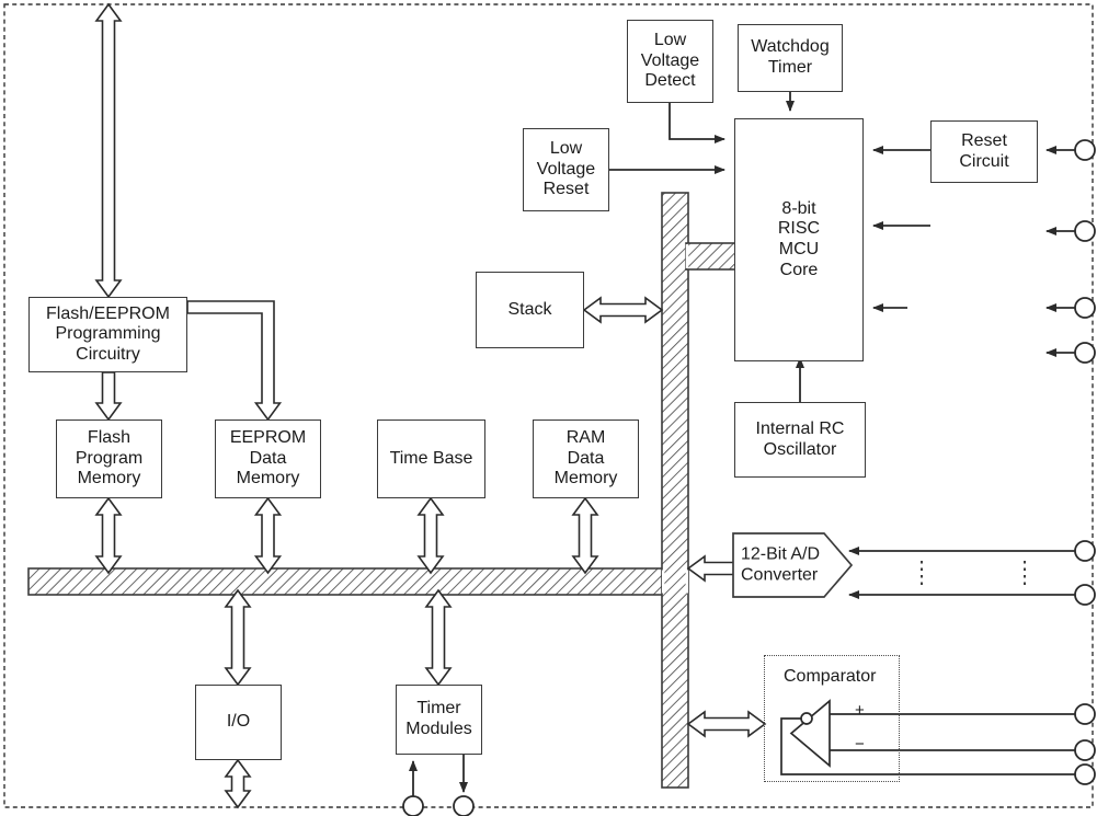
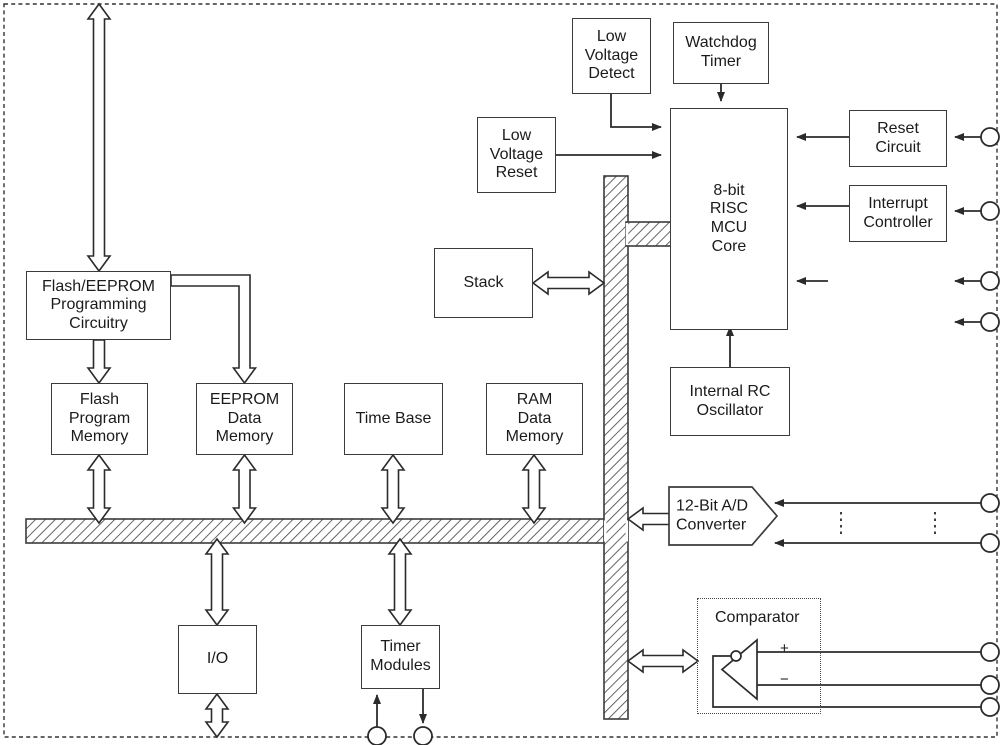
  Flash/EEPROM
  Programming
  Circuitry
  Flash
  Program
  Memory
  EEPROM
  Data
  Memory
  Time Base
  RAM
  Data
  Memory
  I/O
  Timer
  Modules
  Stack
  Low
  Voltage
  Detect
  Low
  Voltage
  Reset
  Watchdog
  Timer
  8-bit
  RISC
  MCU
  Core
  Internal RC
  Oscillator
  Reset
  Circuit
+ Interrupt
+ Controller
  12-Bit A/D
  Converter
  Comparator
  +
  −
